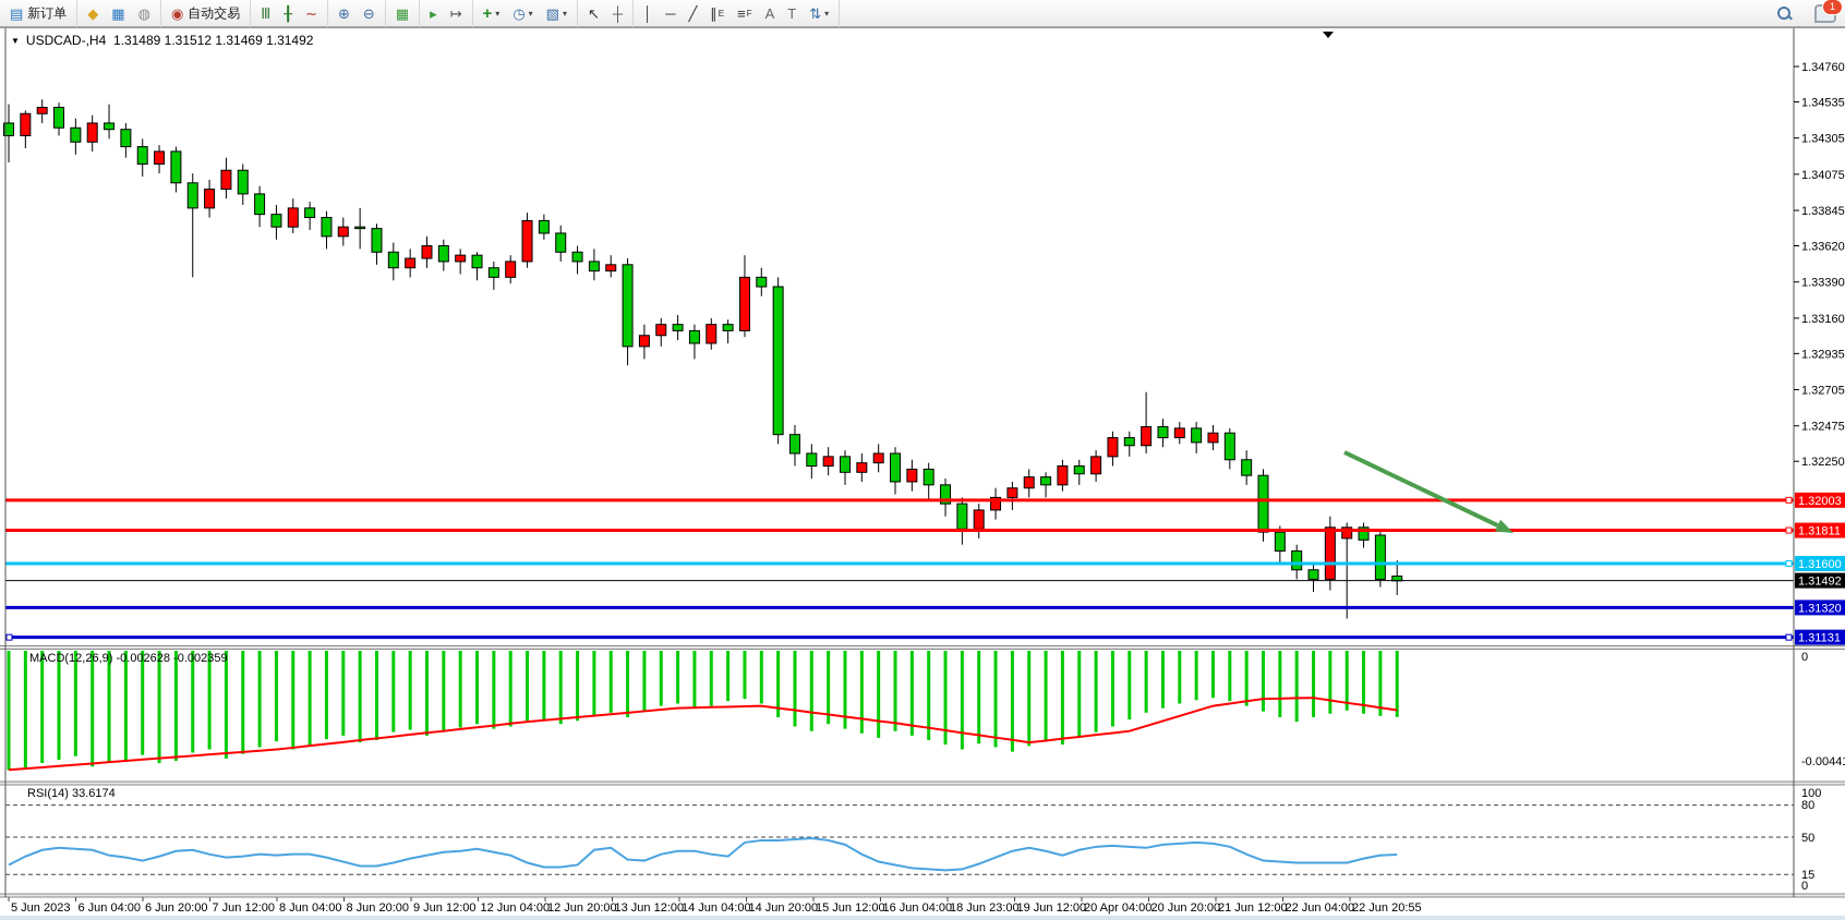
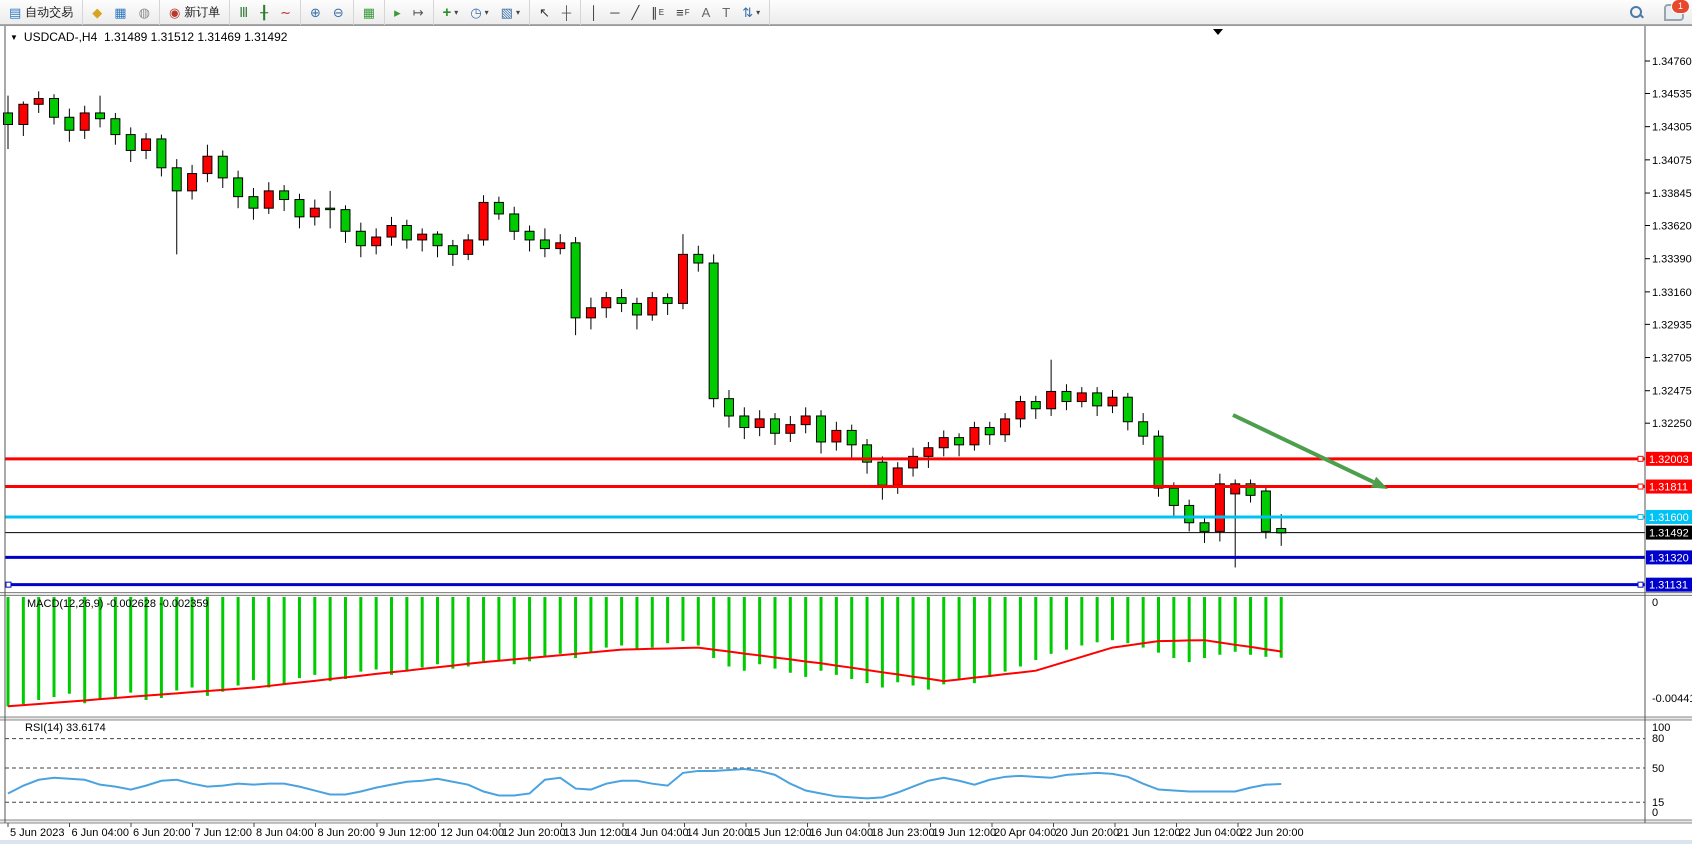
  ▤
- 新订单
+ 自动交易
  ◆
  ▦
  ◍
  ◉
- 自动交易
+ 新订单
  Ⅲ
  ╂
  ∼
  ⊕
  ⊖
  ▦
  ▸
  ↦
  +
  ▾
  ◷
  ▾
  ▧
  ▾
  ↖
  ┼
  │
  ─
  ╱
  ∥
  E
  ≡
  F
  A
  T
  ⇅
  ▾
  1
  1.34760
  1.34535
  1.34305
  1.34075
  1.33845
  1.33620
  1.33390
  1.33160
  1.32935
  1.32705
  1.32475
  1.32250
  0
  -0.0044
  100
  80
  50
  15
  0
  1.32003
  1.31811
  1.31600
  1.31492
  1.31320
  1.31131
  5 Jun 2023
  6 Jun 04:00
  6 Jun 20:00
  7 Jun 12:00
  8 Jun 04:00
  8 Jun 20:00
  9 Jun 12:00
  12 Jun 04:00
  12 Jun 20:00
  13 Jun 12:00
  14 Jun 04:00
  14 Jun 20:00
  15 Jun 12:00
  16 Jun 04:00
  18 Jun 23:00
  19 Jun 12:00
  20 Apr 04:00
  20 Jun 20:00
  21 Jun 12:00
  22 Jun 04:00
- 22 Jun 20:55
+ 22 Jun 20:00
  ▼ USDCAD-,H4 1.31489 1.31512 1.31469 1.31492
  MACD(12,26,9) -0.002628 -0.002359
  RSI(14) 33.6174
